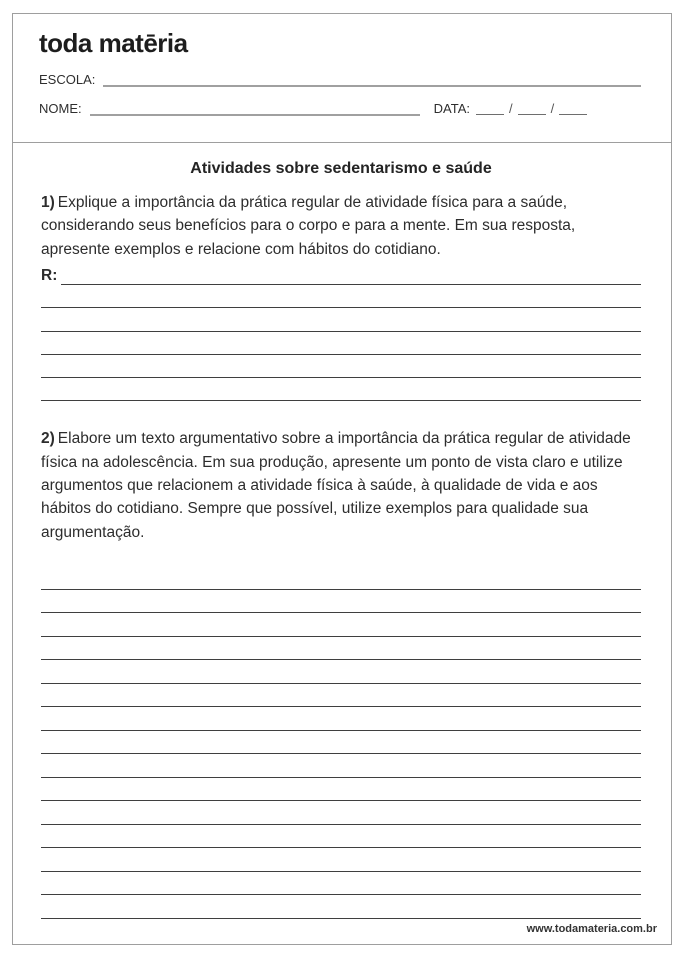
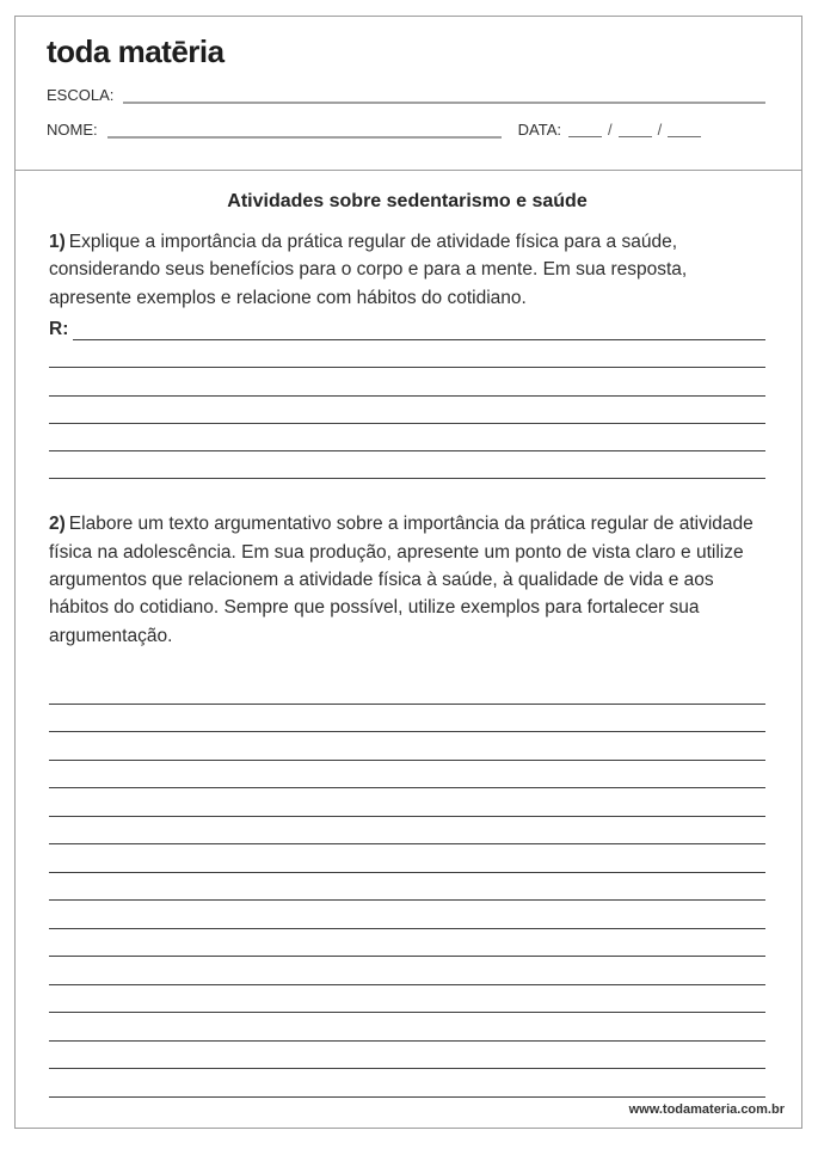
  toda matēria
  ESCOLA:
  NOME:
  DATA:
  /
  /
  Atividades sobre sedentarismo e saúde
  1) Explique a importância da prática regular de atividade física para a saúde, considerando seus benefícios para o corpo e para a mente. Em sua resposta, apresente exemplos e relacione com hábitos do cotidiano.
  R:
- 2) Elabore um texto argumentativo sobre a importância da prática regular de atividade física na adolescência. Em sua produção, apresente um ponto de vista claro e utilize argumentos que relacionem a atividade física à saúde, à qualidade de vida e aos hábitos do cotidiano. Sempre que possível, utilize exemplos para qualidade sua argumentação.
+ 2) Elabore um texto argumentativo sobre a importância da prática regular de atividade física na adolescência. Em sua produção, apresente um ponto de vista claro e utilize argumentos que relacionem a atividade física à saúde, à qualidade de vida e aos hábitos do cotidiano. Sempre que possível, utilize exemplos para fortalecer sua argumentação.
  www.todamateria.com.br
